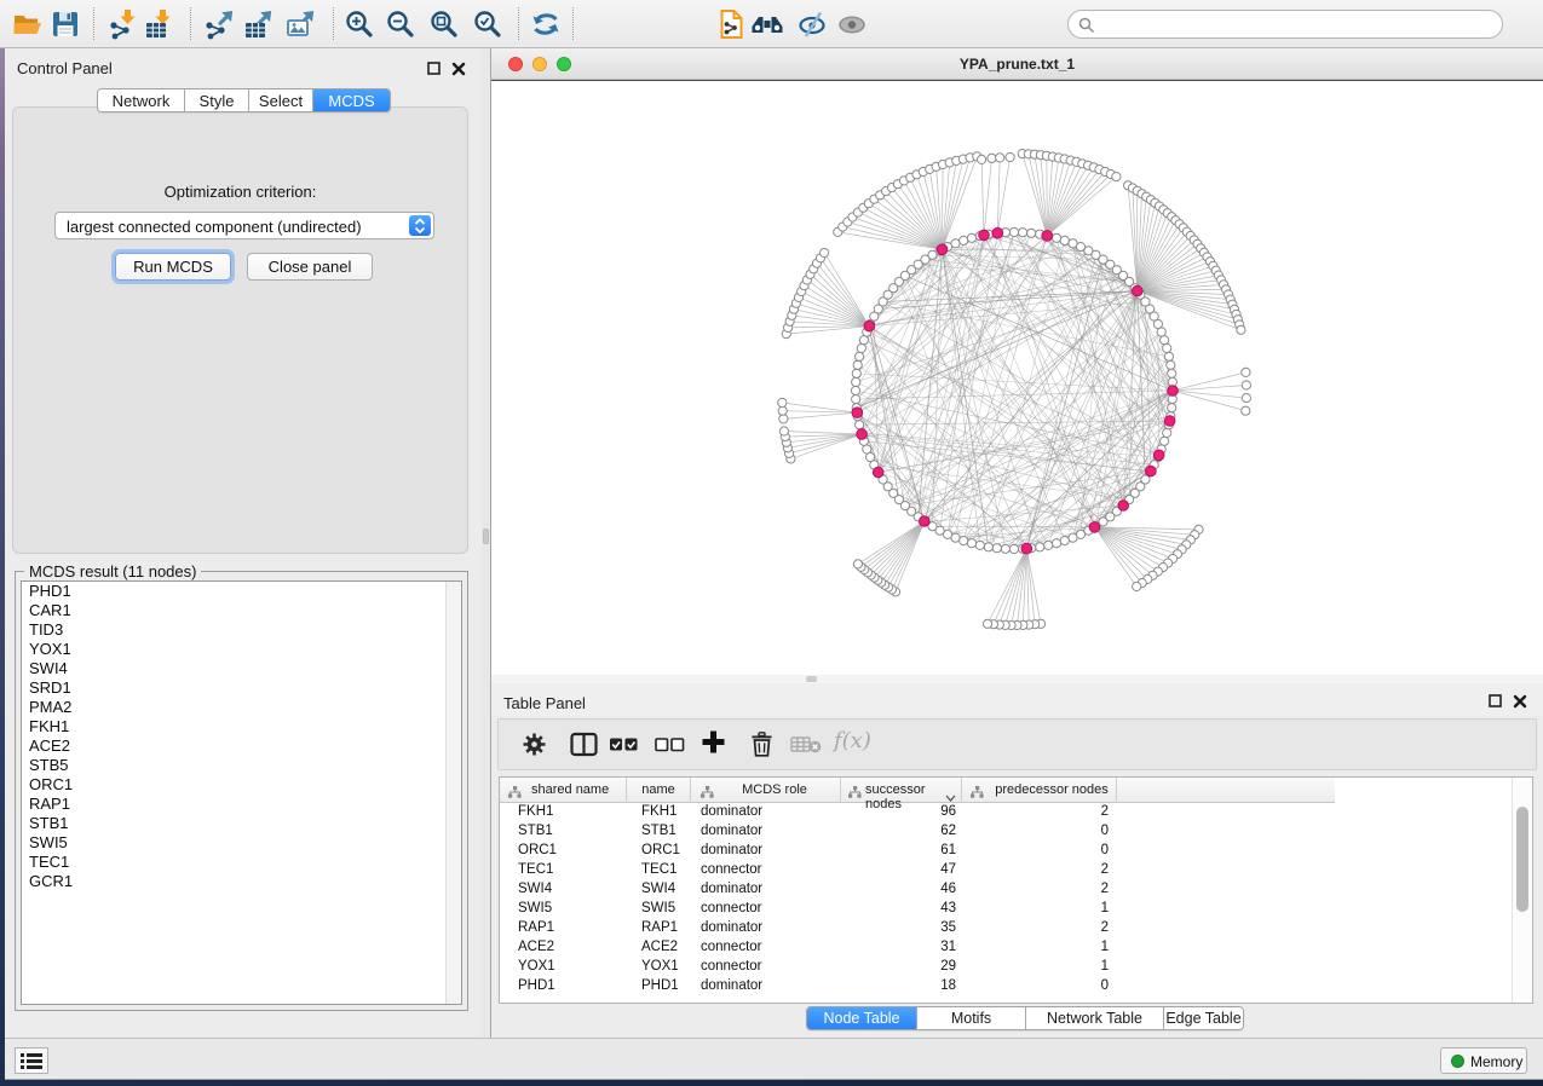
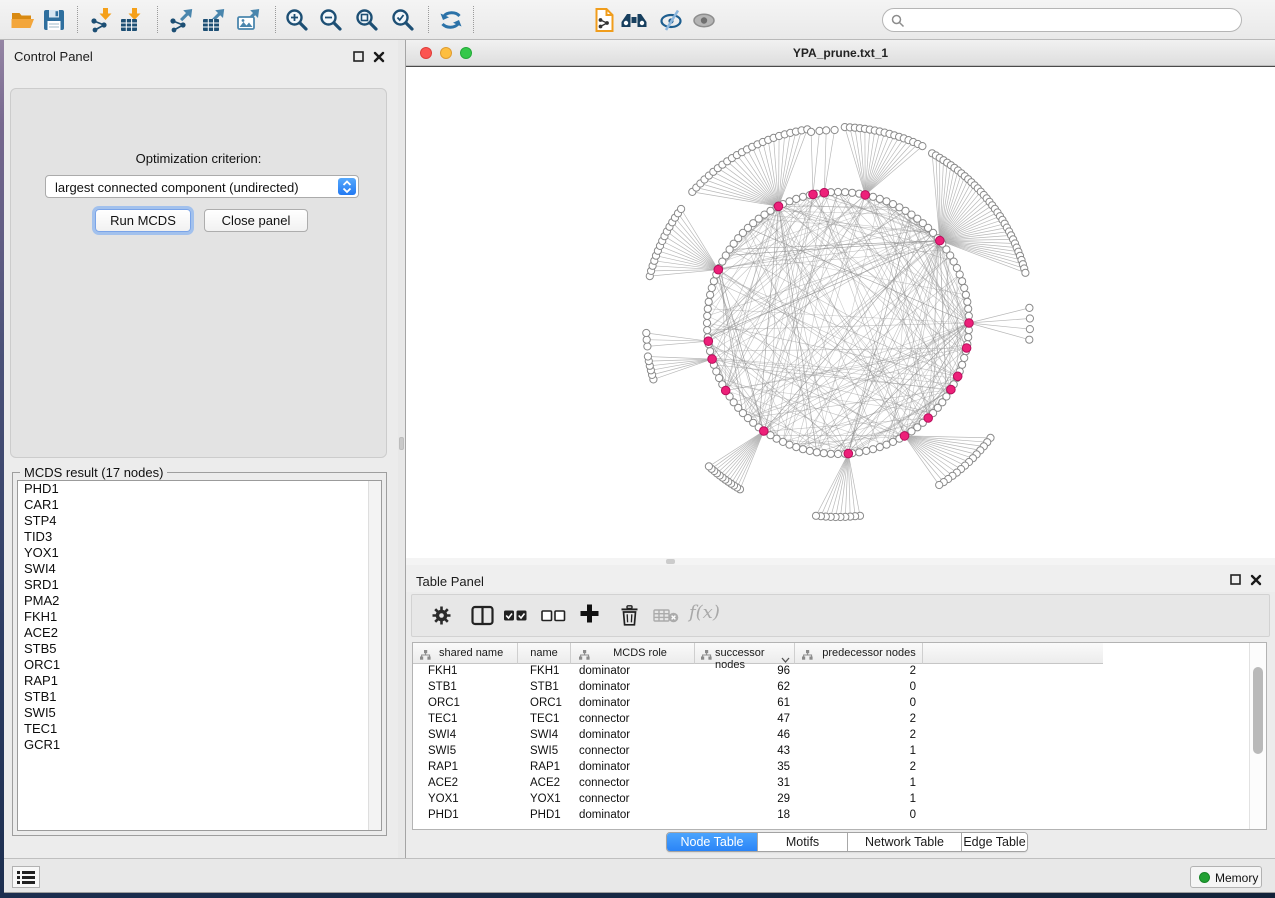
  Control Panel
- Network
- Style
- Select
- MCDS
  Optimization criterion:
  largest connected component (undirected)
  Run MCDS
  Close panel
- MCDS result (11 nodes)
+ MCDS result (17 nodes)
  PHD1
  CAR1
+ STP4
  TID3
  YOX1
  SWI4
  SRD1
  PMA2
  FKH1
  ACE2
  STB5
  ORC1
  RAP1
  STB1
  SWI5
  TEC1
  GCR1
  YPA_prune.txt_1
  Table Panel
  f(x)
  shared name
  name
  MCDS role
  successor nodes
  predecessor nodes
  FKH1
  FKH1
  dominator
  96
  2
  STB1
  STB1
  dominator
  62
  0
  ORC1
  ORC1
  dominator
  61
  0
  TEC1
  TEC1
  connector
  47
  2
  SWI4
  SWI4
  dominator
  46
  2
  SWI5
  SWI5
  connector
  43
  1
  RAP1
  RAP1
  dominator
  35
  2
  ACE2
  ACE2
  connector
  31
  1
  YOX1
  YOX1
  connector
  29
  1
  PHD1
  PHD1
  dominator
  18
  0
  Node Table
  Motifs
  Network Table
  Edge Table
  Memory
